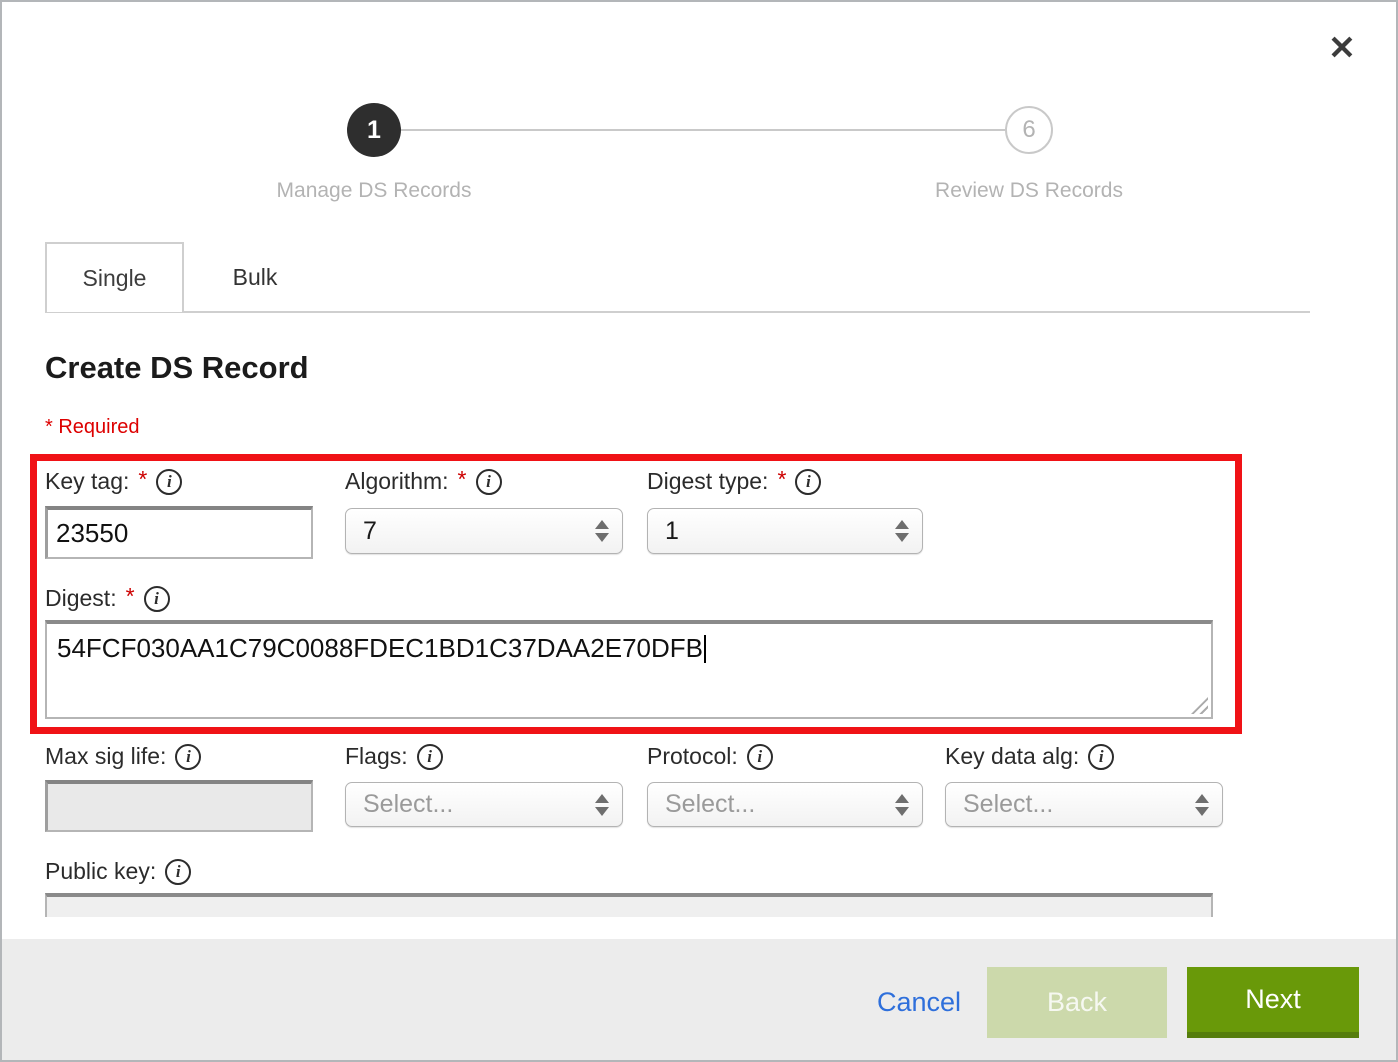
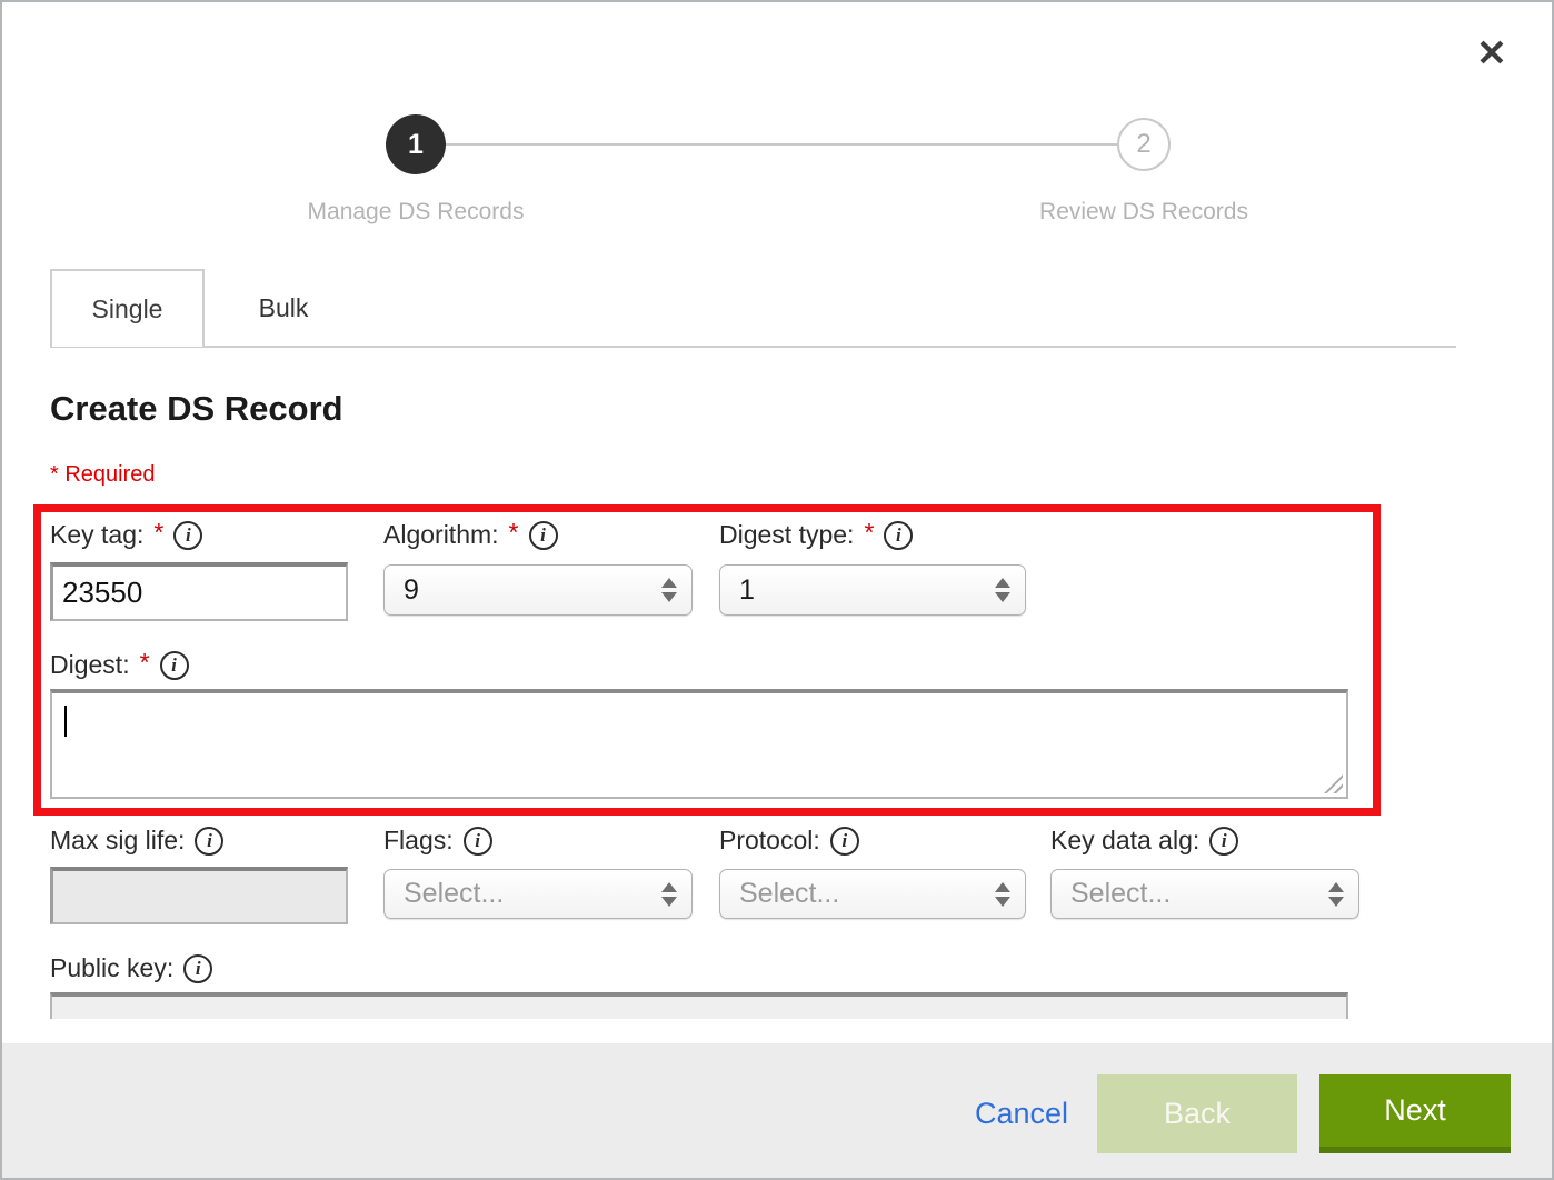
  ✕
  1
- 6
+ 2
  Manage DS Records
  Review DS Records
  Single
  Bulk
  Create DS Record
  * Required
  Key tag:
  *
  i
  Algorithm:
  *
  i
  Digest type:
  *
  i
  23550
- 7
+ 9
  1
  Digest:
  *
  i
- 54FCF030AA1C79C0088FDEC1BD1C37DAA2E70DFB
  Max sig life:
  i
  Flags:
  i
  Protocol:
  i
  Key data alg:
  i
  Select...
  Select...
  Select...
  Public key:
  i
  Cancel
  Back
  Next
